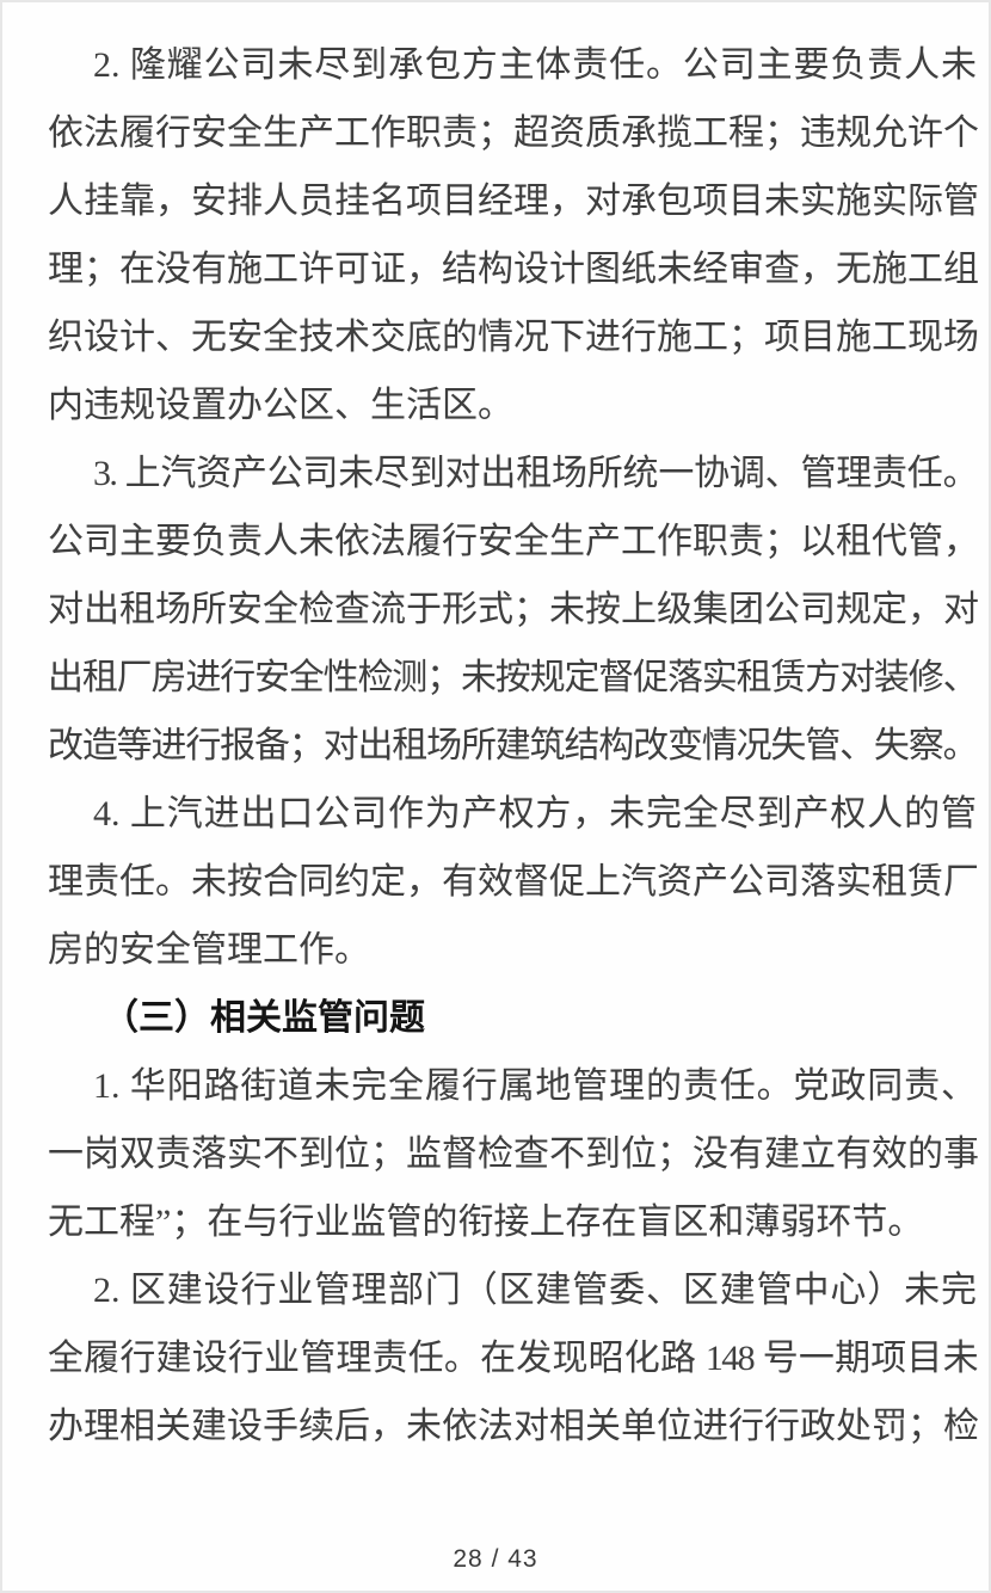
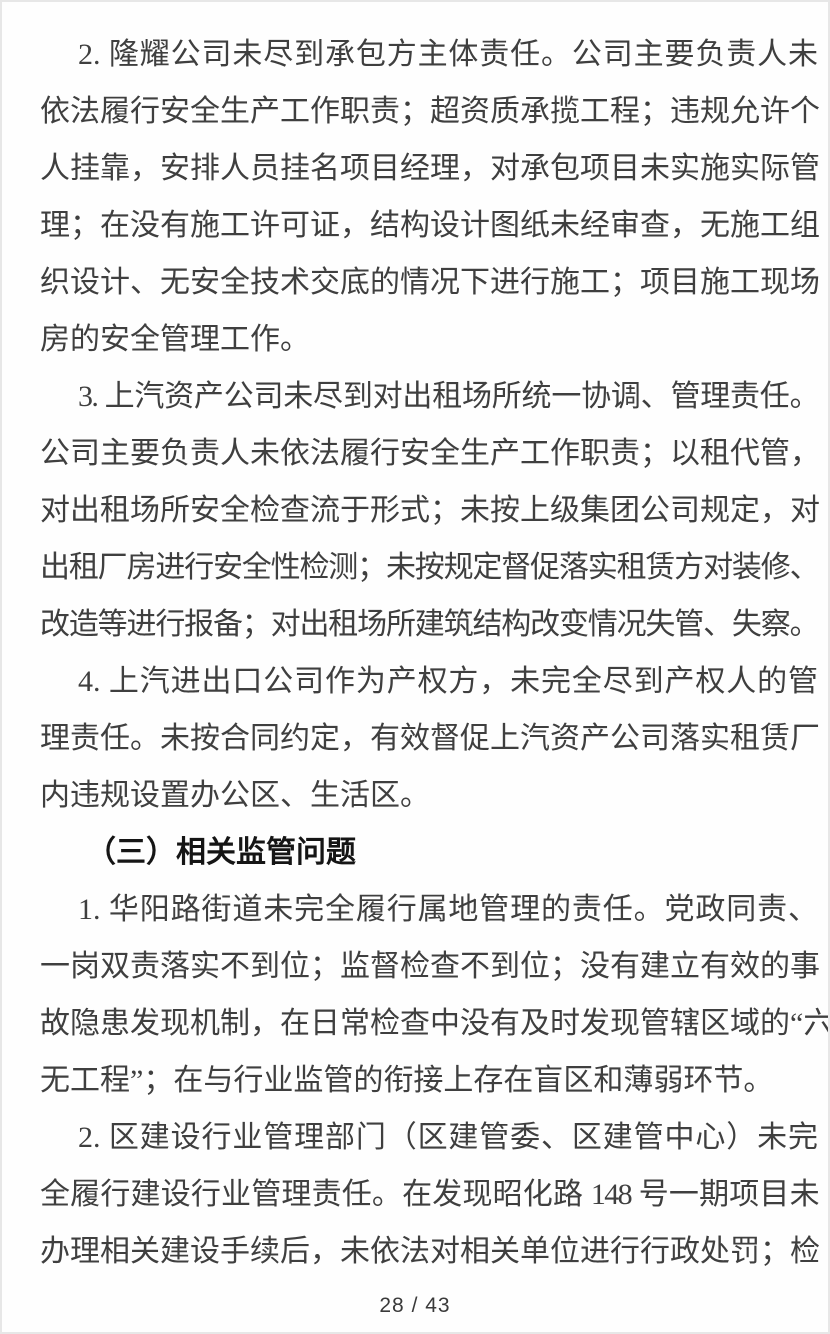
  2. 隆耀公司未尽到承包方主体责任。公司主要负责人未
  依法履行安全生产工作职责；超资质承揽工程；违规允许个
  人挂靠，安排人员挂名项目经理，对承包项目未实施实际管
  理；在没有施工许可证，结构设计图纸未经审查，无施工组
  织设计、无安全技术交底的情况下进行施工；项目施工现场
- 内违规设置办公区、生活区。
+ 房的安全管理工作。
  3. 上汽资产公司未尽到对出租场所统一协调、管理责任。
  公司主要负责人未依法履行安全生产工作职责；以租代管，
  对出租场所安全检查流于形式；未按上级集团公司规定，对
  出租厂房进行安全性检测；未按规定督促落实租赁方对装修、
  改造等进行报备；对出租场所建筑结构改变情况失管、失察。
  4. 上汽进出口公司作为产权方，未完全尽到产权人的管
  理责任。未按合同约定，有效督促上汽资产公司落实租赁厂
- 房的安全管理工作。
+ 内违规设置办公区、生活区。
  （三）相关监管问题
  1. 华阳路街道未完全履行属地管理的责任。党政同责、
  一岗双责落实不到位；监督检查不到位；没有建立有效的事
+ 故隐患发现机制，在日常检查中没有及时发现管辖区域的“六
  无工程”；在与行业监管的衔接上存在盲区和薄弱环节。
  2. 区建设行业管理部门（区建管委、区建管中心）未完
  全履行建设行业管理责任。在发现昭化路 148 号一期项目未
  办理相关建设手续后，未依法对相关单位进行行政处罚；检
  28 / 43
